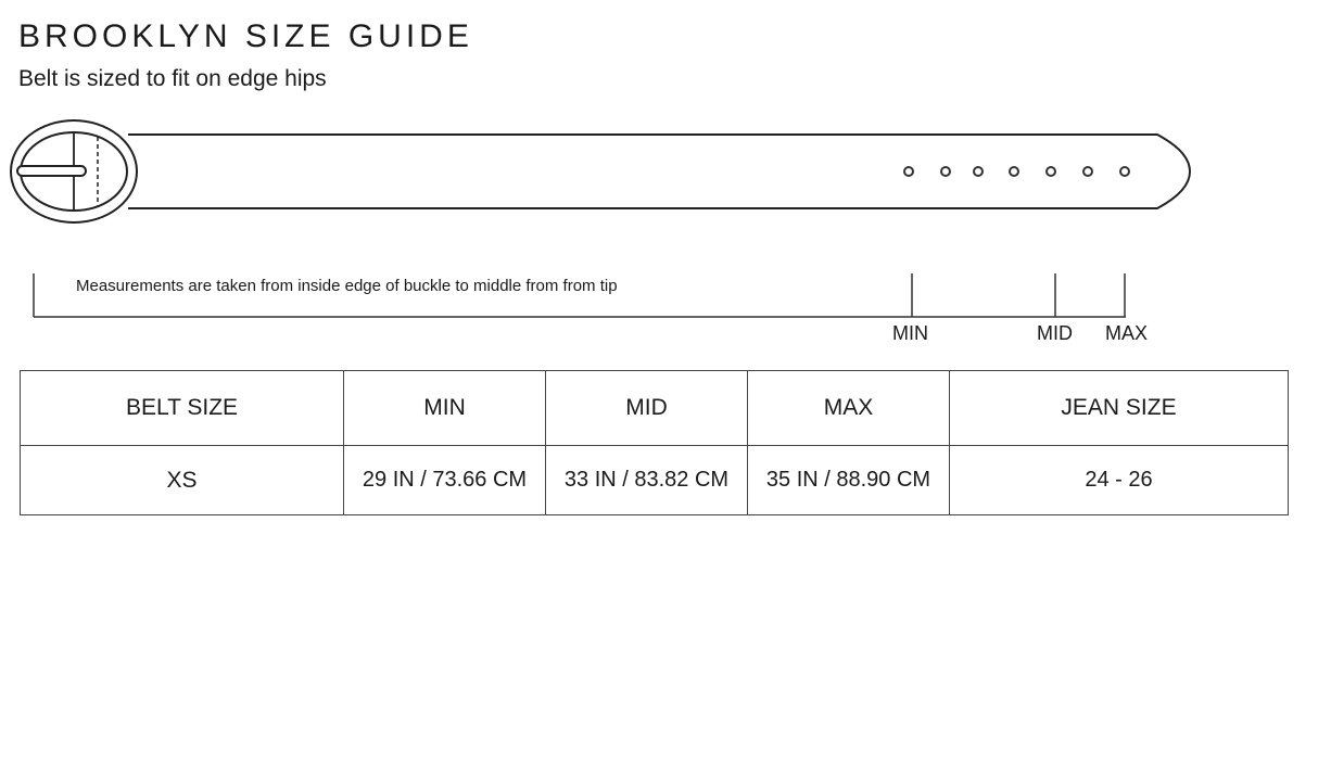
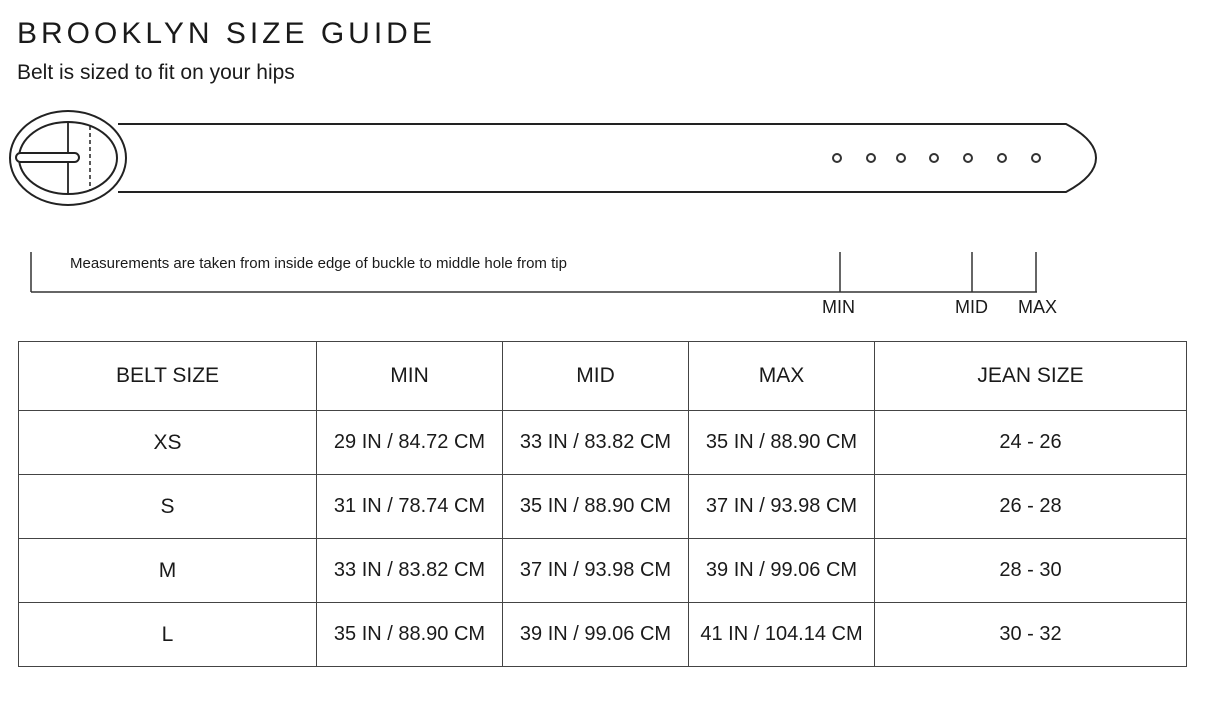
  BROOKLYN SIZE GUIDE
- Belt is sized to fit on edge hips
+ Belt is sized to fit on your hips
- Measurements are taken from inside edge of buckle to middle from from tip
+ Measurements are taken from inside edge of buckle to middle hole from tip
  MIN
  MID
  MAX
  BELT SIZE	MIN	MID	MAX	JEAN SIZE
- XS	29 IN / 73.66 CM	33 IN / 83.82 CM	35 IN / 88.90 CM	24 - 26
+ XS	29 IN / 84.72 CM	33 IN / 83.82 CM	35 IN / 88.90 CM	24 - 26
+ S	31 IN / 78.74 CM	35 IN / 88.90 CM	37 IN / 93.98 CM	26 - 28
+ M	33 IN / 83.82 CM	37 IN / 93.98 CM	39 IN / 99.06 CM	28 - 30
+ L	35 IN / 88.90 CM	39 IN / 99.06 CM	41 IN / 104.14 CM	30 - 32
